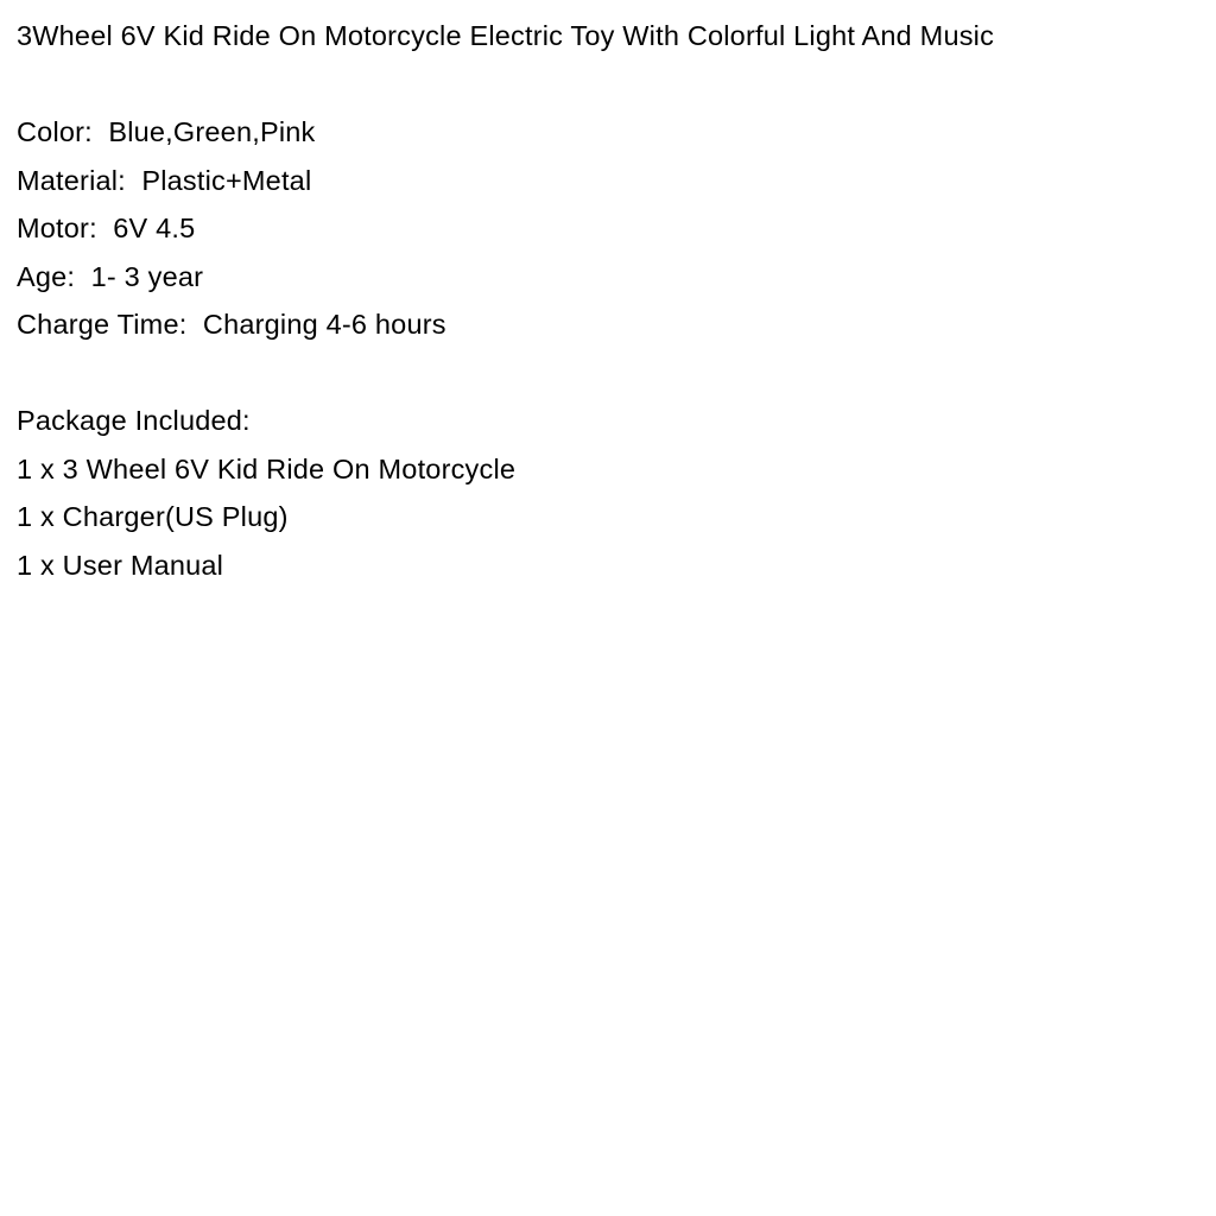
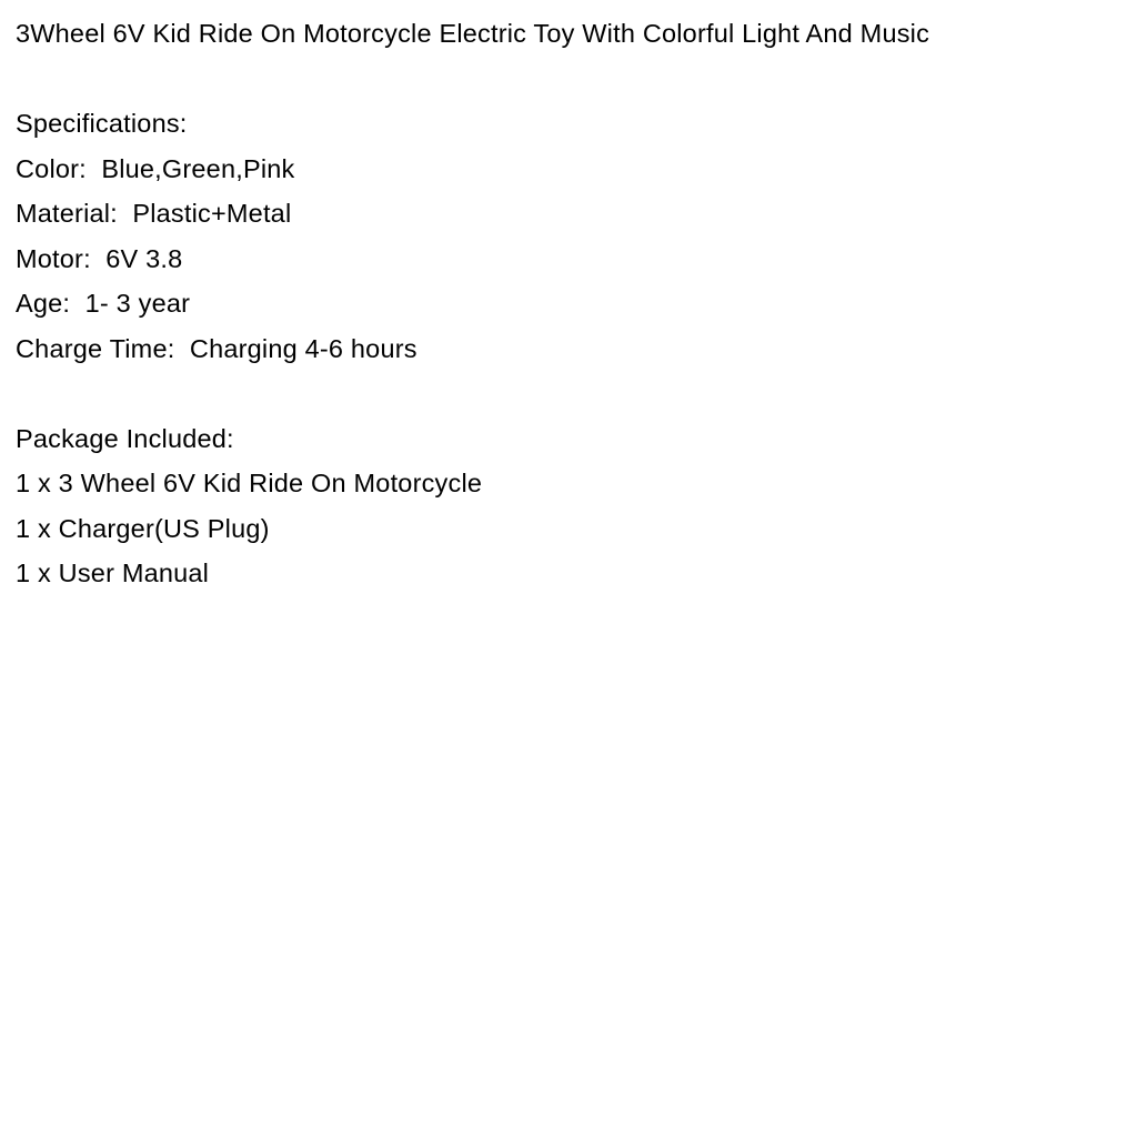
  3Wheel 6V Kid Ride On Motorcycle Electric Toy With Colorful Light And Music
+ Specifications:
  Color: Blue,Green,Pink
  Material: Plastic+Metal
- Motor: 6V 4.5
+ Motor: 6V 3.8
  Age: 1- 3 year
  Charge Time: Charging 4-6 hours
  Package Included:
  1 x 3 Wheel 6V Kid Ride On Motorcycle
  1 x Charger(US Plug)
  1 x User Manual
